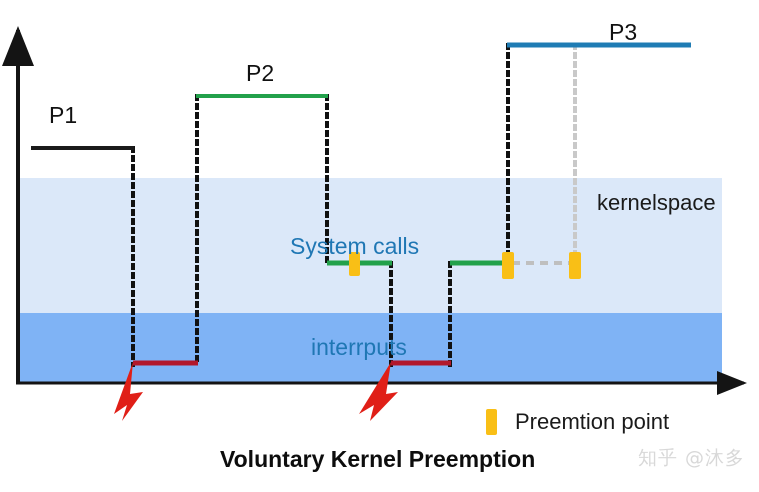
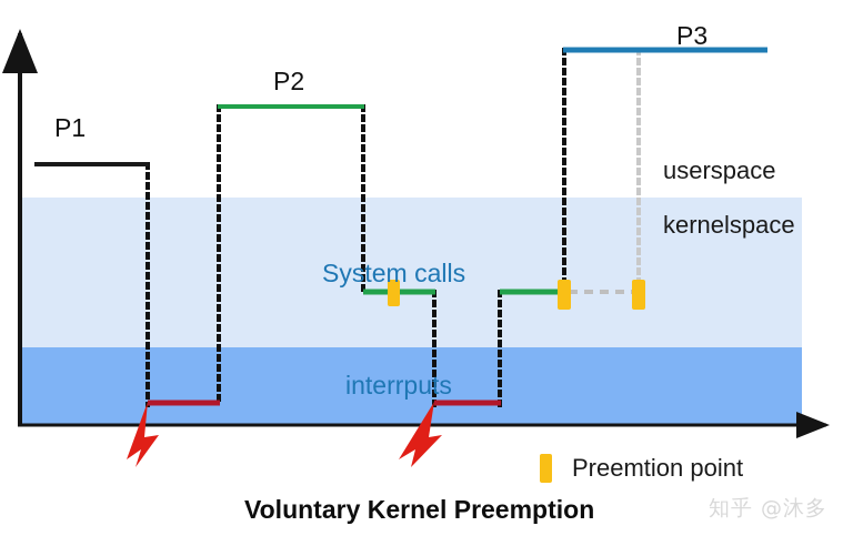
  P1
  P2
  P3
+ userspace
  kernelspace
  System calls
  interrputs
  Preemtion point
  Voluntary Kernel Preemption
  知乎 @沐多
